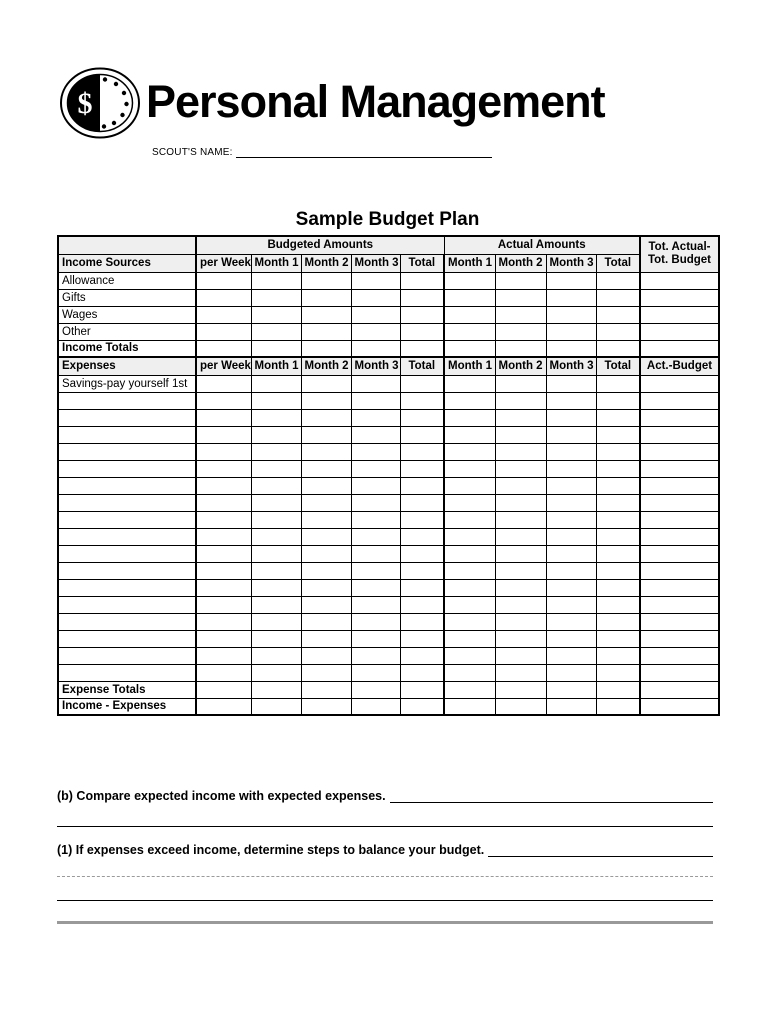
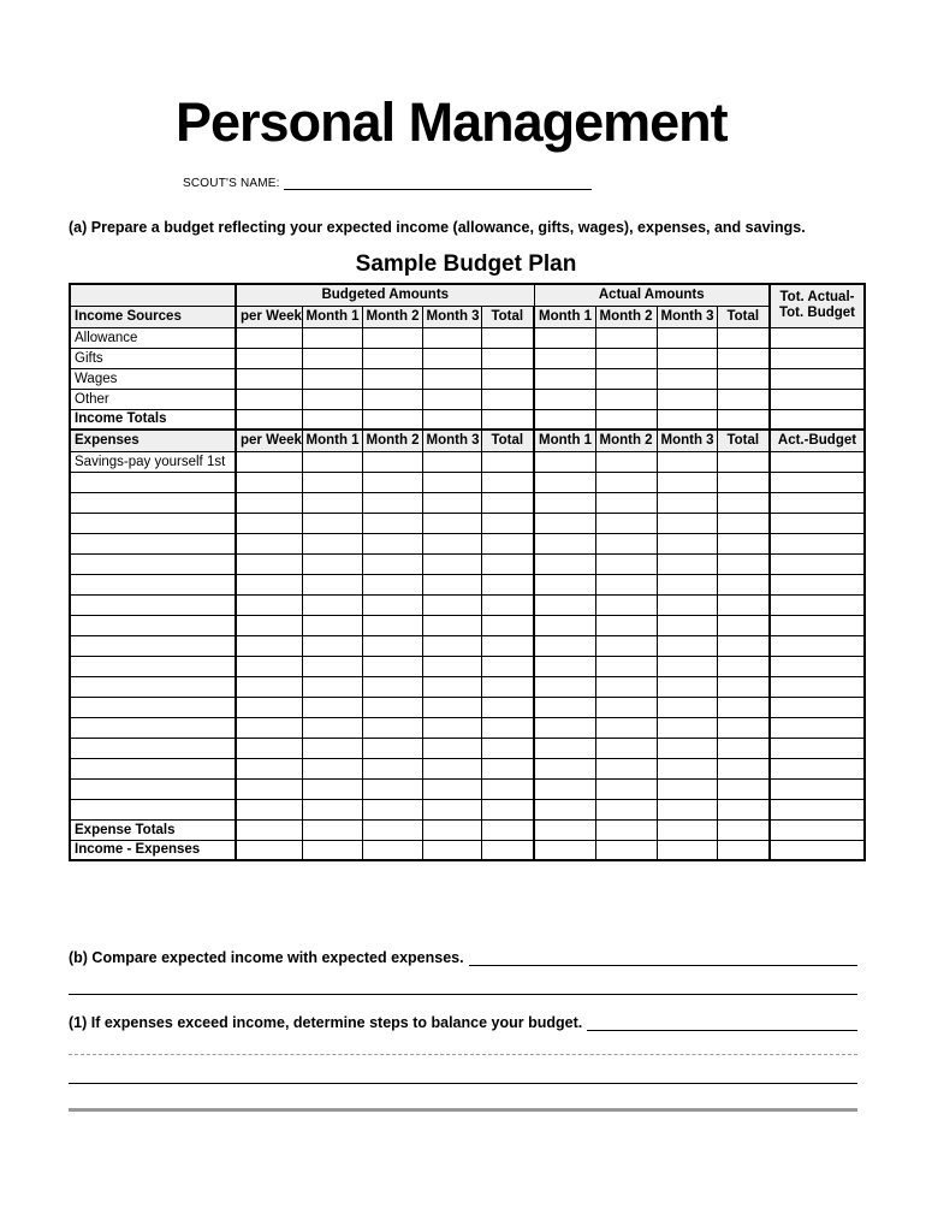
- $
  Personal Management
  SCOUT'S NAME:
+ (a) Prepare a budget reflecting your expected income (allowance, gifts, wages), expenses, and savings.
  Sample Budget Plan
  	Budgeted Amounts	Actual Amounts	Tot. Actual- Tot. Budget
  Income Sources	per Week	Month 1	Month 2	Month 3	Total	Month 1	Month 2	Month 3	Total
  Allowance
  Gifts
  Wages
  Other
  Income Totals
  Expenses	per Week	Month 1	Month 2	Month 3	Total	Month 1	Month 2	Month 3	Total	Act.-Budget
  Savings-pay yourself 1st
  Expense Totals
  Income - Expenses
  (b) Compare expected income with expected expenses.
  (1) If expenses exceed income, determine steps to balance your budget.
